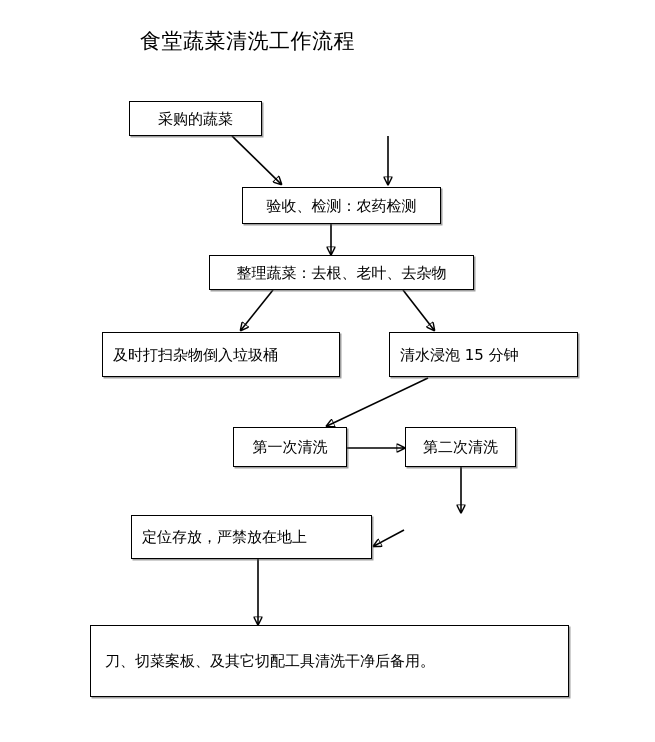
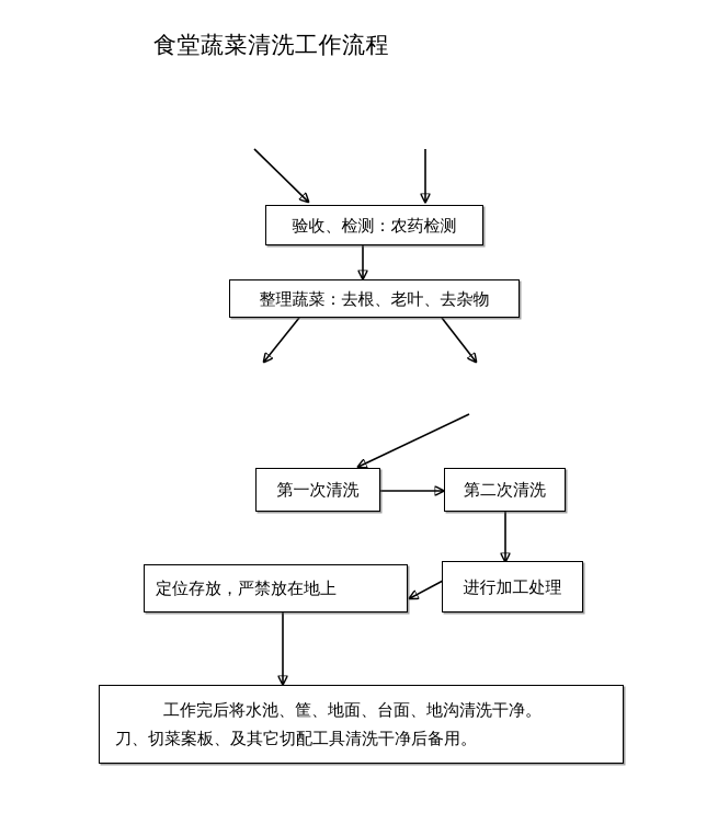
  食堂蔬菜清洗工作流程
- 采购的蔬菜
  验收、检测：农药检测
  整理蔬菜：去根、老叶、去杂物
- 及时打扫杂物倒入垃圾桶
- 清水浸泡 15 分钟
  第一次清洗
  第二次清洗
  定位存放，严禁放在地上
+ 进行加工处理
+ 工作完后将水池、筐、地面、台面、地沟清洗干净。
  刀、切菜案板、及其它切配工具清洗干净后备用。
